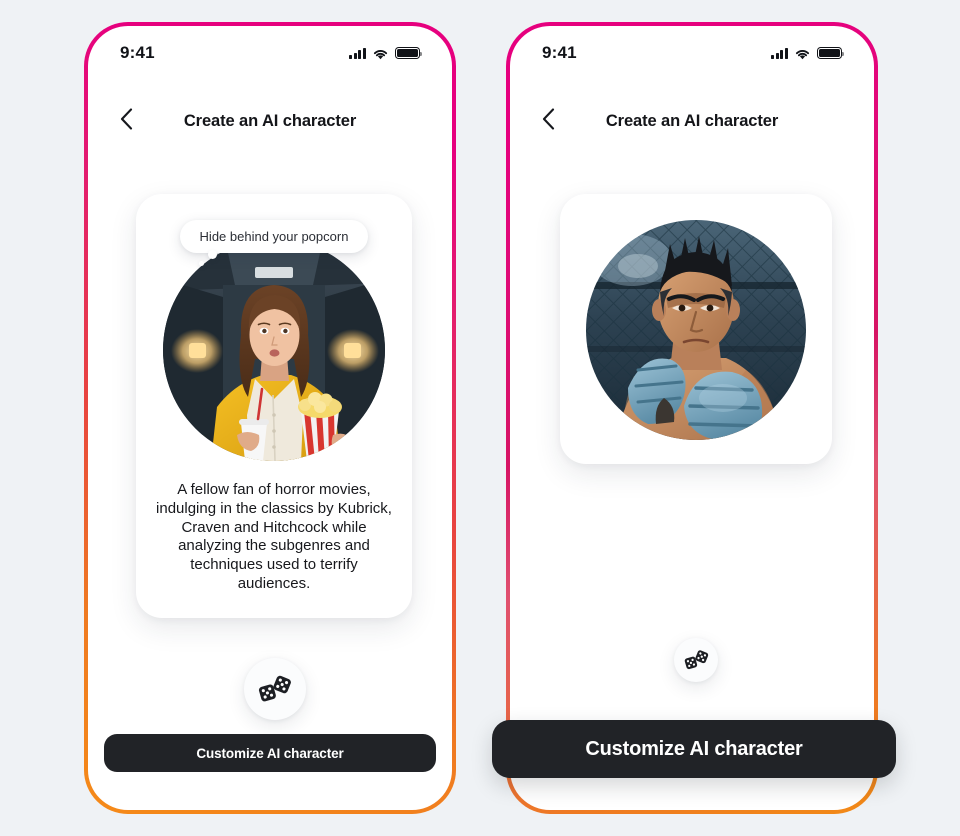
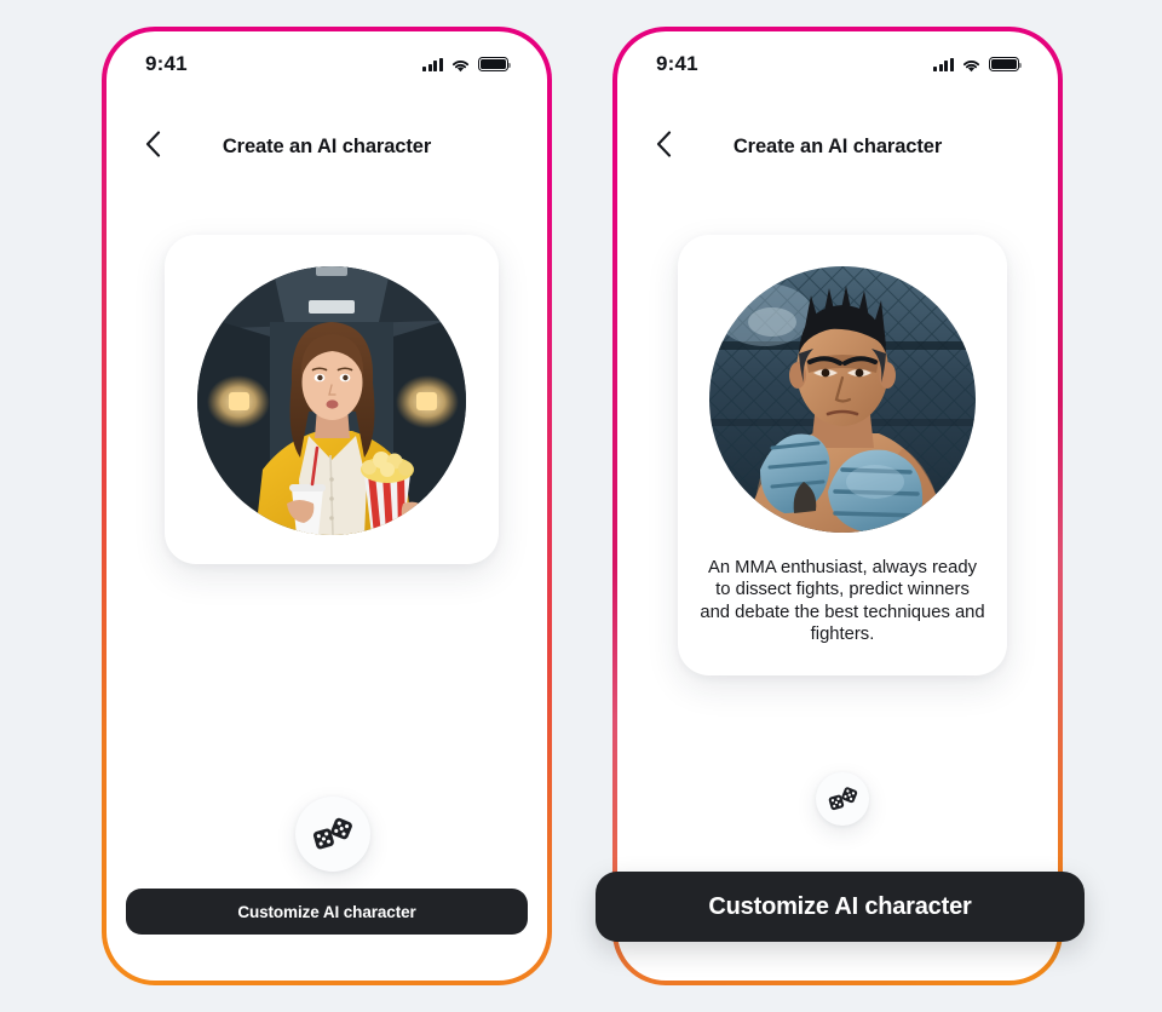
  9:41
  Create an AI character
- Hide behind your popcorn
- A fellow fan of horror movies, indulging in the classics by Kubrick, Craven and Hitchcock while analyzing the subgenres and techniques used to terrify audiences.
  Customize AI character
  9:41
  Create an AI character
+ An MMA enthusiast, always ready to dissect fights, predict winners and debate the best techniques and fighters.
  Customize AI character
